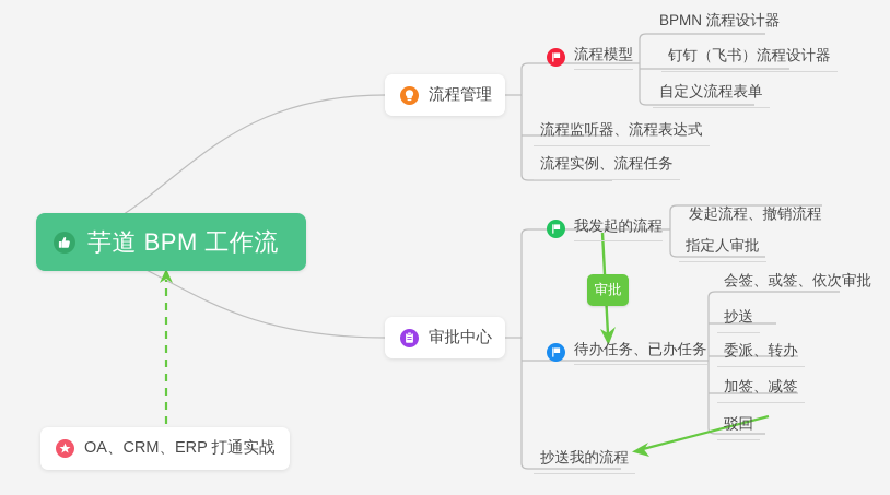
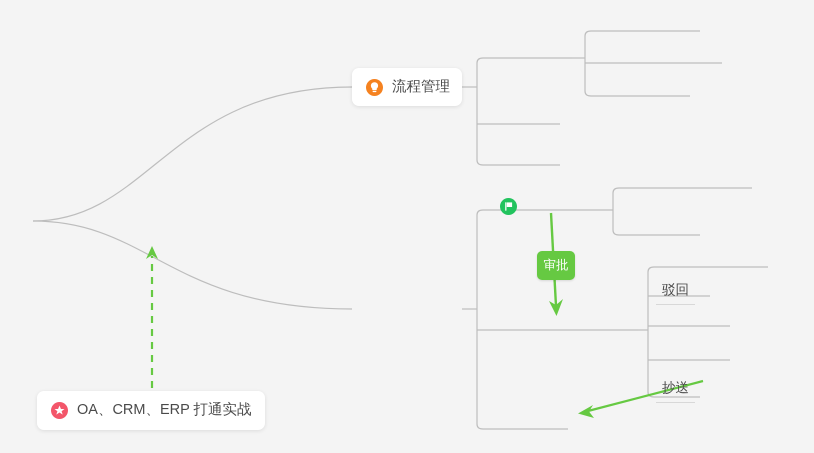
- 芋道 BPM 工作流
  流程管理
- 审批中心
  OA、CRM、ERP 打通实战
  审批
- 流程模型
- 流程监听器、流程表达式
- 流程实例、流程任务
- BPMN 流程设计器
- 钉钉（飞书）流程设计器
- 自定义流程表单
- 我发起的流程
- 待办任务、已办任务
- 抄送我的流程
- 发起流程、撤销流程
- 指定人审批
- 会签、或签、依次审批
- 抄送
+ 驳回
- 委派、转办
- 加签、减签
- 驳回
+ 抄送
